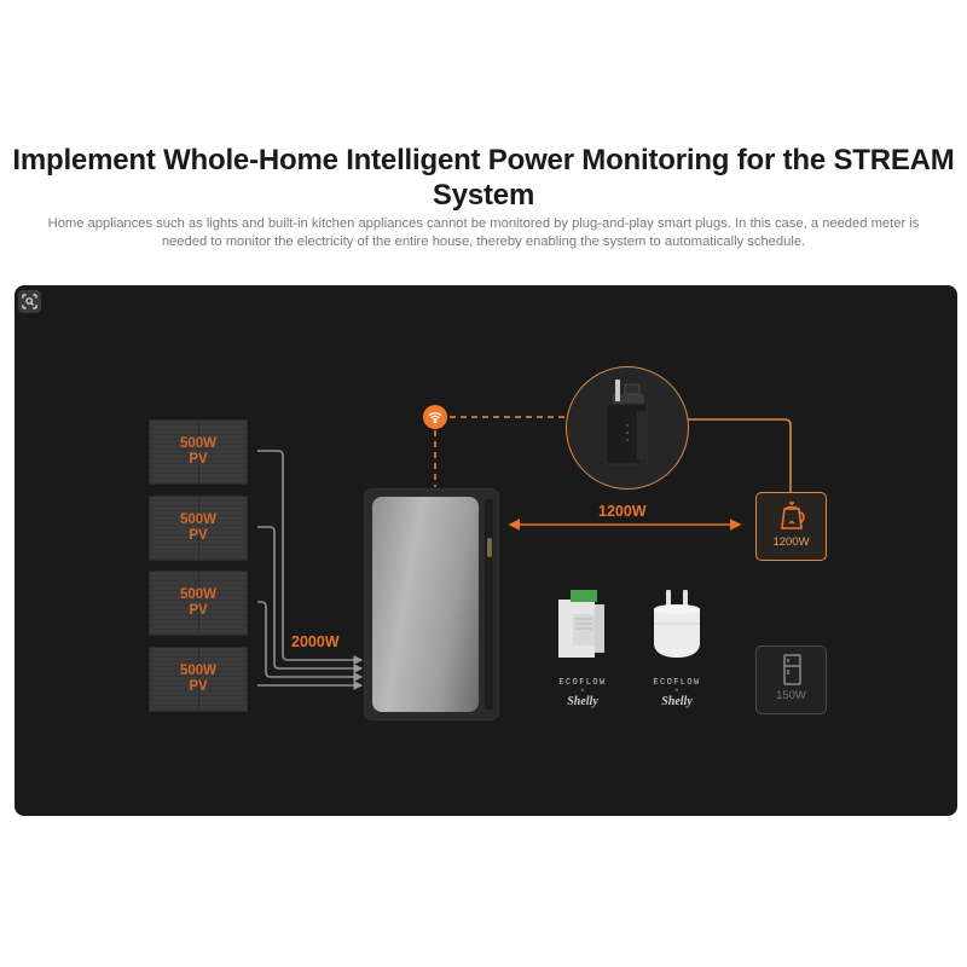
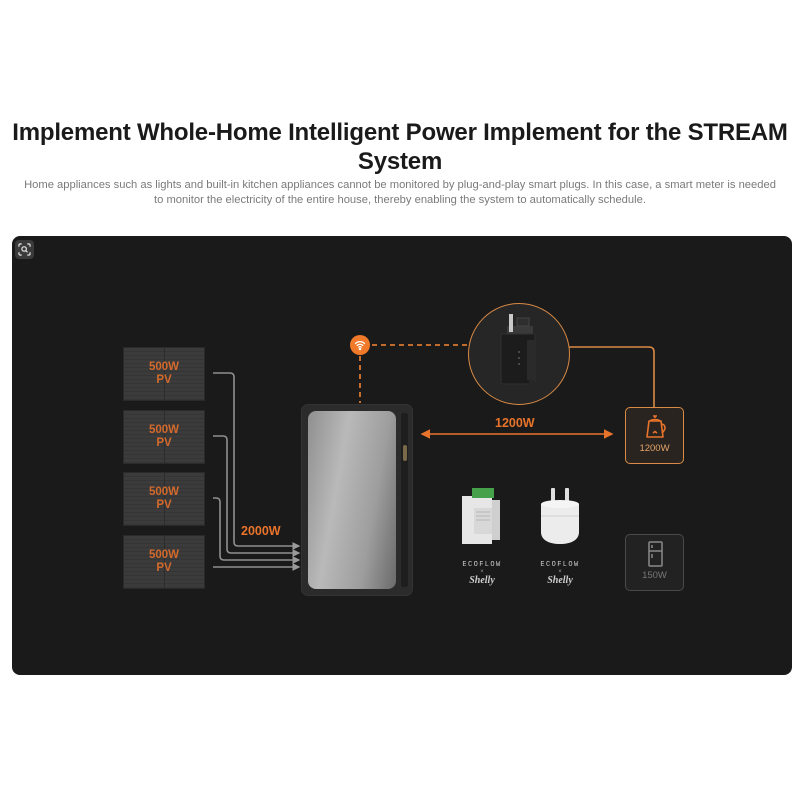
- Implement Whole-Home Intelligent Power Monitoring for the STREAM System
+ Implement Whole-Home Intelligent Power Implement for the STREAM System
- Home appliances such as lights and built-in kitchen appliances cannot be monitored by plug-and-play smart plugs. In this case, a needed meter is needed to monitor the electricity of the entire house, thereby enabling the system to automatically schedule.
+ Home appliances such as lights and built-in kitchen appliances cannot be monitored by plug-and-play smart plugs. In this case, a smart meter is needed to monitor the electricity of the entire house, thereby enabling the system to automatically schedule.
  500W
  PV
  500W
  PV
  500W
  PV
  500W
  PV
  2000W
  1200W
  1200W
  150W
  ECOFLOW
  Shelly
  ECOFLOW
  Shelly
